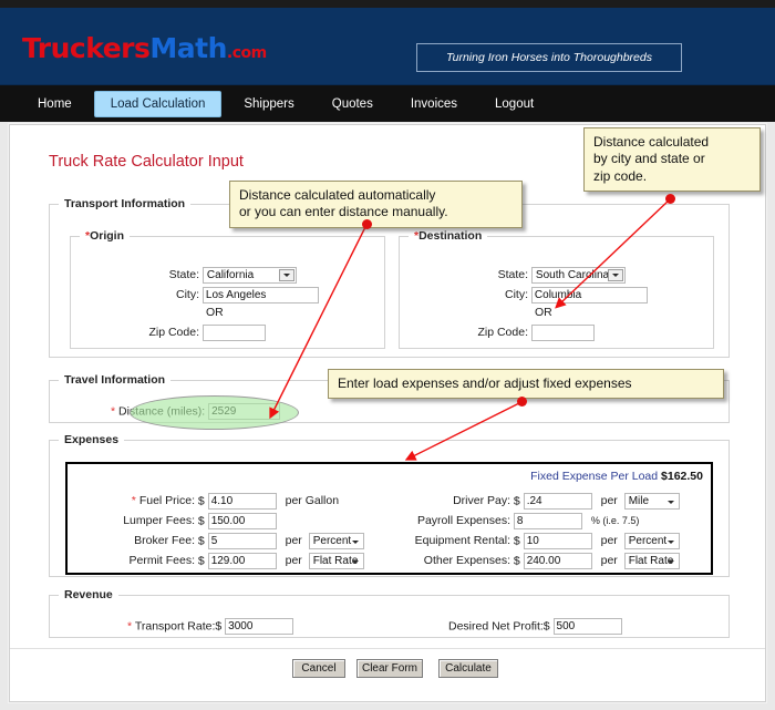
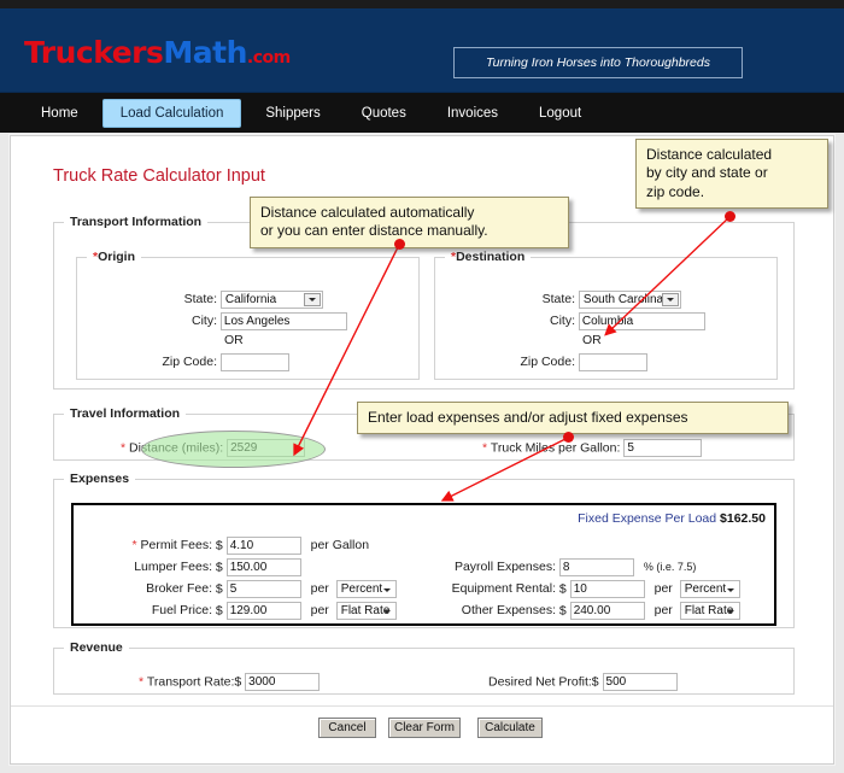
  TruckersMath.com
  Turning Iron Horses into Thoroughbreds
  Home
  Load Calculation
  Shippers
  Quotes
  Invoices
  Logout
  Truck Rate Calculator Input
  Transport Information
  *Origin
  State: California
  City: Los Angeles
  OR
  Zip Code:
  *Destination
  State: South Carolina
  City: Columia
  OR
  Zip Code:
  Travel Information
  * Distance (miles): 2529
+ * Truck Miles per Gallon: 5
  Expenses
  Fixed Expense Per Load $162.50
- * Fuel Price: $ 4.10 per Gallon
+ * Permit Fees: $ 4.10 per Gallon
  Lumper Fees: $ 150.00
  Broker Fee: $ 5 per Percent
- Permit Fees: $ 129.00 per Flat Rate
+ Fuel Price: $ 129.00 per Flat Rate
- Driver Pay: $ .24 per Mile
  Payroll Expenses: 8 % (i.e. 7.5)
  Equipment Rental: $ 10 per Percent
  Other Expenses: $ 240.00 per Flat Rate
  Revenue
  * Transport Rate:$ 3000
  Desired Net Profit:$ 500
  Cancel
  Clear Form
  Calculate
  Distance calculated automatically
  or you can enter distance manually.
  Distance calculated
  by city and state or
  zip code.
  Enter load expenses and/or adjust fixed expenses
